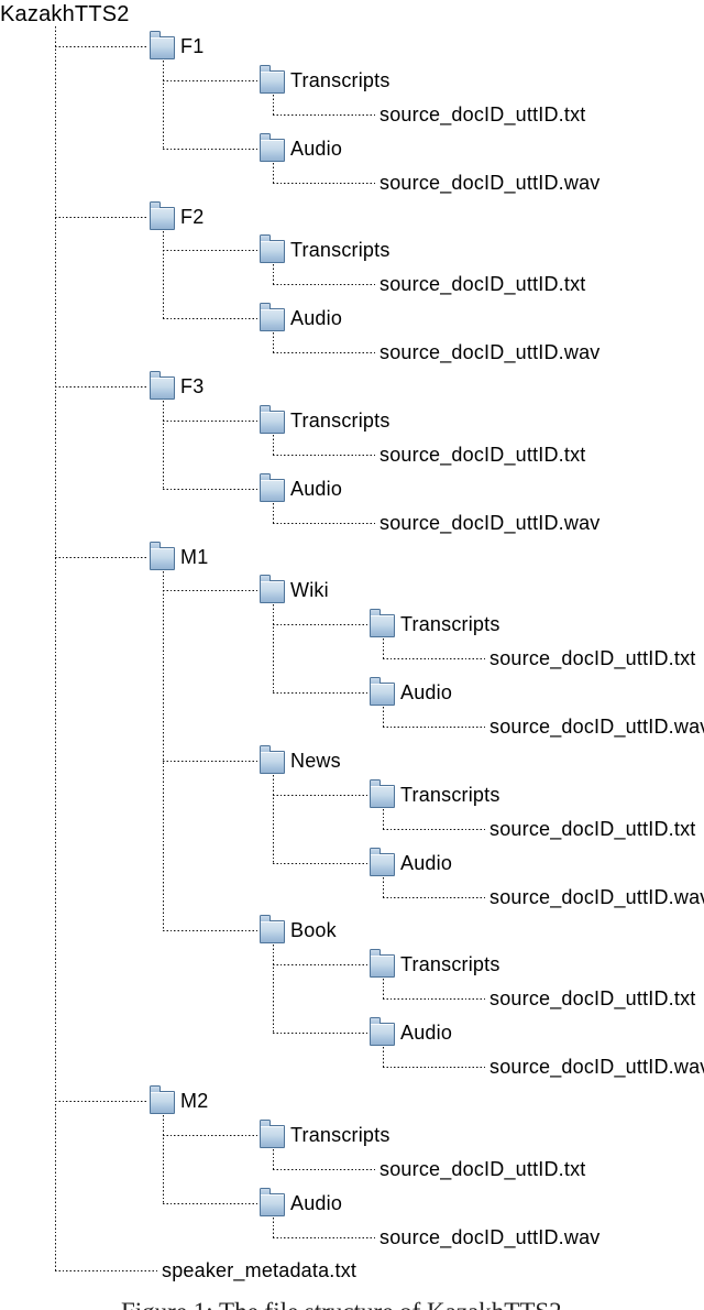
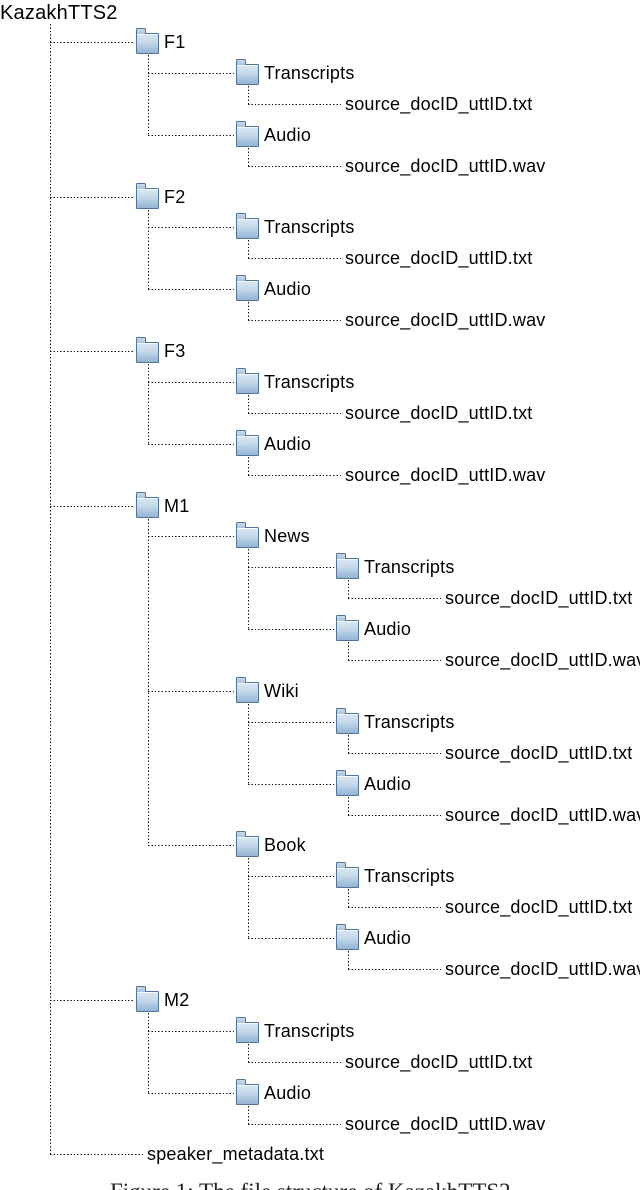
  KazakhTTS2
  F1
  Transcripts
  source_docID_uttID.txt
  Audio
  source_docID_uttID.wav
  F2
  Transcripts
  source_docID_uttID.txt
  Audio
  source_docID_uttID.wav
  F3
  Transcripts
  source_docID_uttID.txt
  Audio
  source_docID_uttID.wav
  M1
- Wiki
+ News
  Transcripts
  source_docID_uttID.txt
  Audio
  source_docID_uttID.wa
- News
+ Wiki
  Transcripts
  source_docID_uttID.txt
  Audio
  source_docID_uttID.wa
  Book
  Transcripts
  source_docID_uttID.txt
  Audio
  source_docID_uttID.wa
  M2
  Transcripts
  source_docID_uttID.txt
  Audio
  source_docID_uttID.wav
  speaker_metadata.txt
